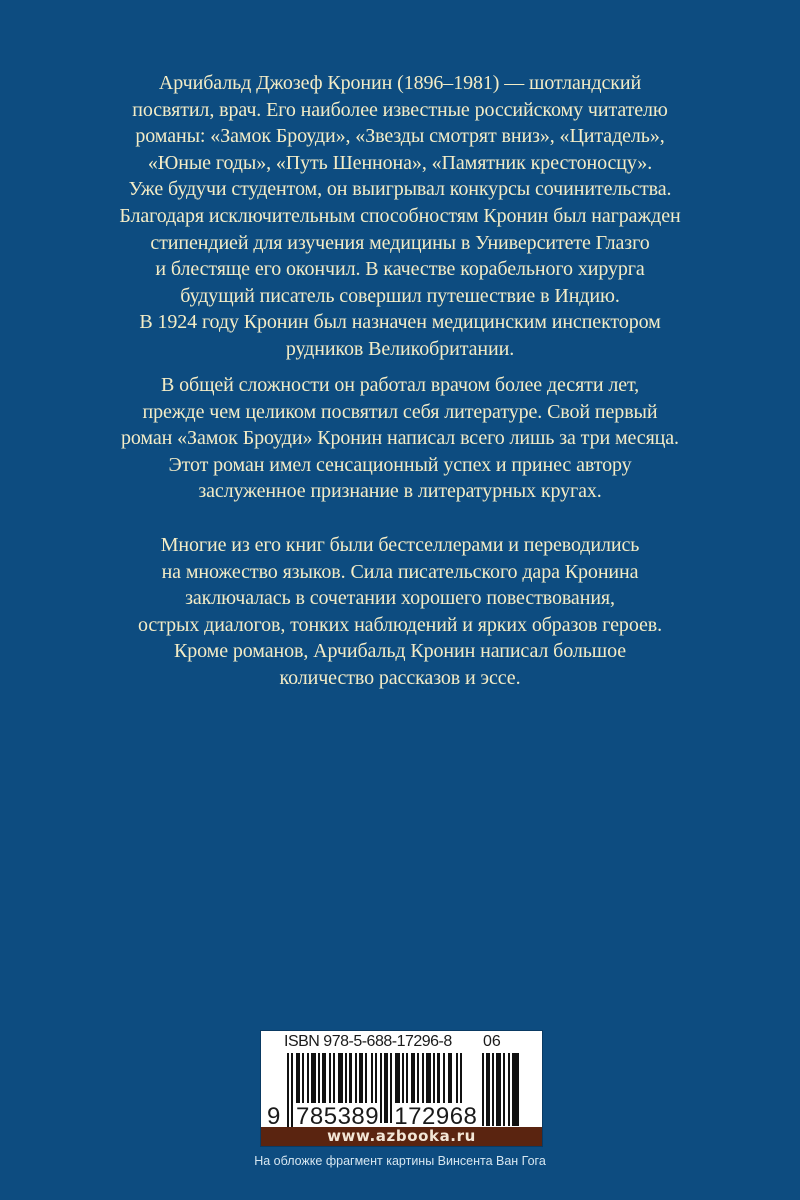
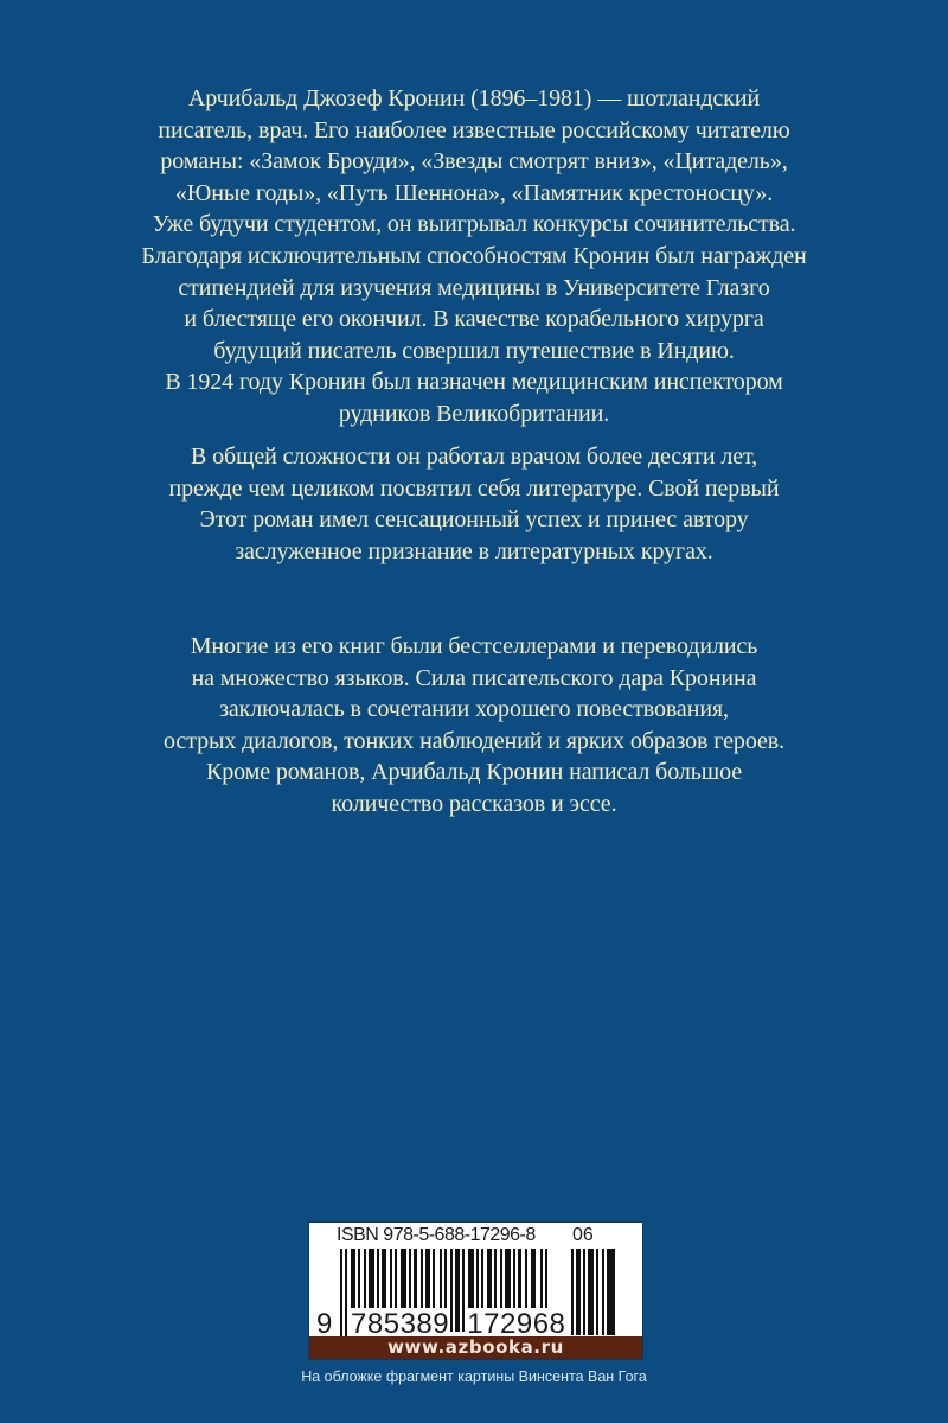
  Арчибальд Джозеф Кронин (1896–1981) — шотландский
- посвятил, врач. Его наиболее известные российскому читателю
+ писатель, врач. Его наиболее известные российскому читателю
  романы: «Замок Броуди», «Звезды смотрят вниз», «Цитадель»,
  «Юные годы», «Путь Шеннона», «Памятник крестоносцу».
  Уже будучи студентом, он выигрывал конкурсы сочинительства.
  Благодаря исключительным способностям Кронин был награжден
  стипендией для изучения медицины в Университете Глазго
  и блестяще его окончил. В качестве корабельного хирурга
  будущий писатель совершил путешествие в Индию.
  В 1924 году Кронин был назначен медицинским инспектором
  рудников Великобритании.
  В общей сложности он работал врачом более десяти лет,
  прежде чем целиком посвятил себя литературе. Свой первый
- роман «Замок Броуди» Кронин написал всего лишь за три месяца.
  Этот роман имел сенсационный успех и принес автору
  заслуженное признание в литературных кругах.
  Многие из его книг были бестселлерами и переводились
  на множество языков. Сила писательского дара Кронина
  заключалась в сочетании хорошего повествования,
  острых диалогов, тонких наблюдений и ярких образов героев.
  Кроме романов, Арчибальд Кронин написал большое
  количество рассказов и эссе.
  ISBN 978-5-688-17296-8
  06
  9 785389 172968
  www.azbooka.ru
  На обложке фрагмент картины Винсента Ван Гога
